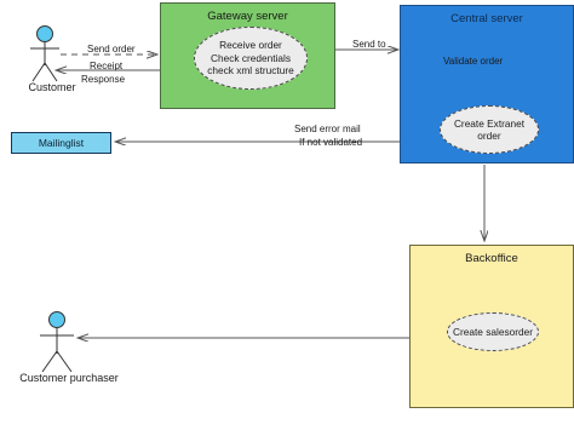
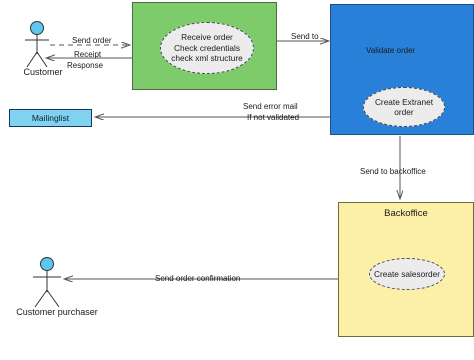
- Gateway server
  Receive order
  Check credentials
  check xml structure
- Central server
  Validate order
  Create Extranet
  order
  Backoffice
  Create salesorder
  Mailinglist
  Customer
  Customer purchaser
  Send order
  Receipt
  Response
  Send to
  Send error mail
  If not validated
+ Send to backoffice
+ Send order confirmation
